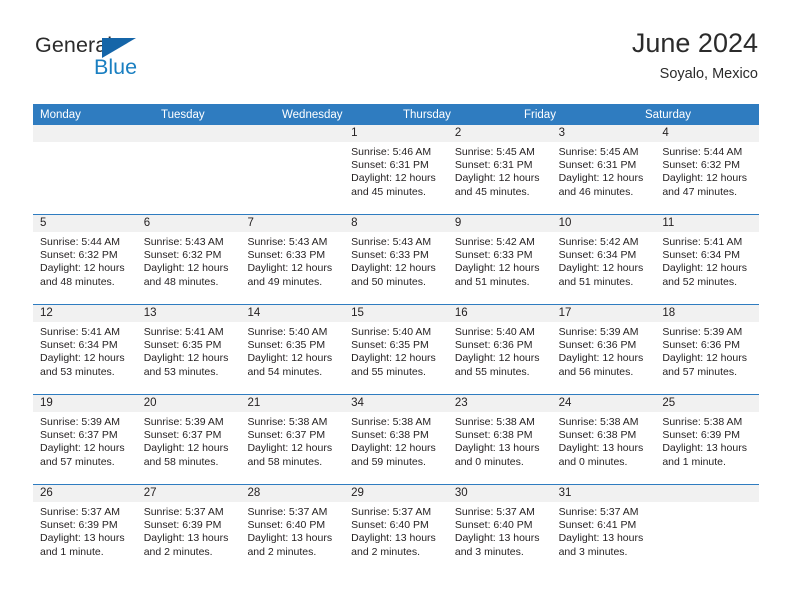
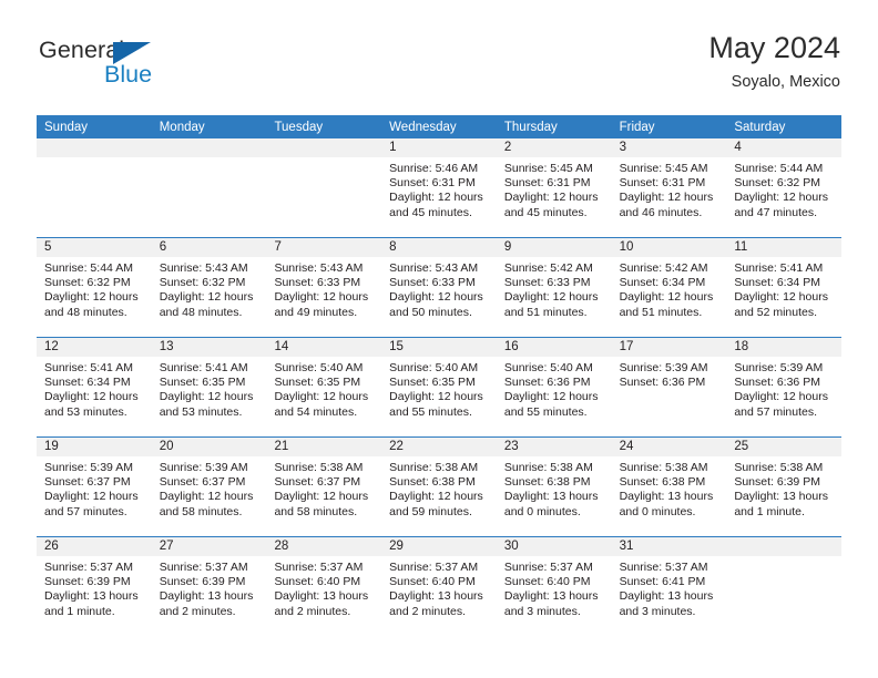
  General
  Blue
- June 2024
+ May 2024
  Soyalo, Mexico
+ Sunday
  Monday
  Tuesday
  Wednesday
  Thursday
  Friday
  Saturday
  1
  Sunrise: 5:46 AM
  Sunset: 6:31 PM
  Daylight: 12 hours and 45 minutes.
  2
  Sunrise: 5:45 AM
  Sunset: 6:31 PM
  Daylight: 12 hours and 45 minutes.
  3
  Sunrise: 5:45 AM
  Sunset: 6:31 PM
  Daylight: 12 hours and 46 minutes.
  4
  Sunrise: 5:44 AM
  Sunset: 6:32 PM
  Daylight: 12 hours and 47 minutes.
  5
  Sunrise: 5:44 AM
  Sunset: 6:32 PM
  Daylight: 12 hours and 48 minutes.
  6
  Sunrise: 5:43 AM
  Sunset: 6:32 PM
  Daylight: 12 hours and 48 minutes.
  7
  Sunrise: 5:43 AM
  Sunset: 6:33 PM
  Daylight: 12 hours and 49 minutes.
  8
  Sunrise: 5:43 AM
  Sunset: 6:33 PM
  Daylight: 12 hours and 50 minutes.
  9
  Sunrise: 5:42 AM
  Sunset: 6:33 PM
  Daylight: 12 hours and 51 minutes.
  10
  Sunrise: 5:42 AM
  Sunset: 6:34 PM
  Daylight: 12 hours and 51 minutes.
  11
  Sunrise: 5:41 AM
  Sunset: 6:34 PM
  Daylight: 12 hours and 52 minutes.
  12
  Sunrise: 5:41 AM
  Sunset: 6:34 PM
  Daylight: 12 hours and 53 minutes.
  13
  Sunrise: 5:41 AM
  Sunset: 6:35 PM
  Daylight: 12 hours and 53 minutes.
  14
  Sunrise: 5:40 AM
  Sunset: 6:35 PM
  Daylight: 12 hours and 54 minutes.
  15
  Sunrise: 5:40 AM
  Sunset: 6:35 PM
  Daylight: 12 hours and 55 minutes.
  16
  Sunrise: 5:40 AM
  Sunset: 6:36 PM
  Daylight: 12 hours and 55 minutes.
  17
  Sunrise: 5:39 AM
  Sunset: 6:36 PM
- Daylight: 12 hours and 56 minutes.
  18
  Sunrise: 5:39 AM
  Sunset: 6:36 PM
  Daylight: 12 hours and 57 minutes.
  19
  Sunrise: 5:39 AM
  Sunset: 6:37 PM
  Daylight: 12 hours and 57 minutes.
  20
  Sunrise: 5:39 AM
  Sunset: 6:37 PM
  Daylight: 12 hours and 58 minutes.
  21
  Sunrise: 5:38 AM
  Sunset: 6:37 PM
  Daylight: 12 hours and 58 minutes.
- 34
+ 22
  Sunrise: 5:38 AM
  Sunset: 6:38 PM
  Daylight: 12 hours and 59 minutes.
  23
  Sunrise: 5:38 AM
  Sunset: 6:38 PM
  Daylight: 13 hours and 0 minutes.
  24
  Sunrise: 5:38 AM
  Sunset: 6:38 PM
  Daylight: 13 hours and 0 minutes.
  25
  Sunrise: 5:38 AM
  Sunset: 6:39 PM
  Daylight: 13 hours and 1 minute.
  26
  Sunrise: 5:37 AM
  Sunset: 6:39 PM
  Daylight: 13 hours and 1 minute.
  27
  Sunrise: 5:37 AM
  Sunset: 6:39 PM
  Daylight: 13 hours and 2 minutes.
  28
  Sunrise: 5:37 AM
  Sunset: 6:40 PM
  Daylight: 13 hours and 2 minutes.
  29
  Sunrise: 5:37 AM
  Sunset: 6:40 PM
  Daylight: 13 hours and 2 minutes.
  30
  Sunrise: 5:37 AM
  Sunset: 6:40 PM
  Daylight: 13 hours and 3 minutes.
  31
  Sunrise: 5:37 AM
  Sunset: 6:41 PM
  Daylight: 13 hours and 3 minutes.
